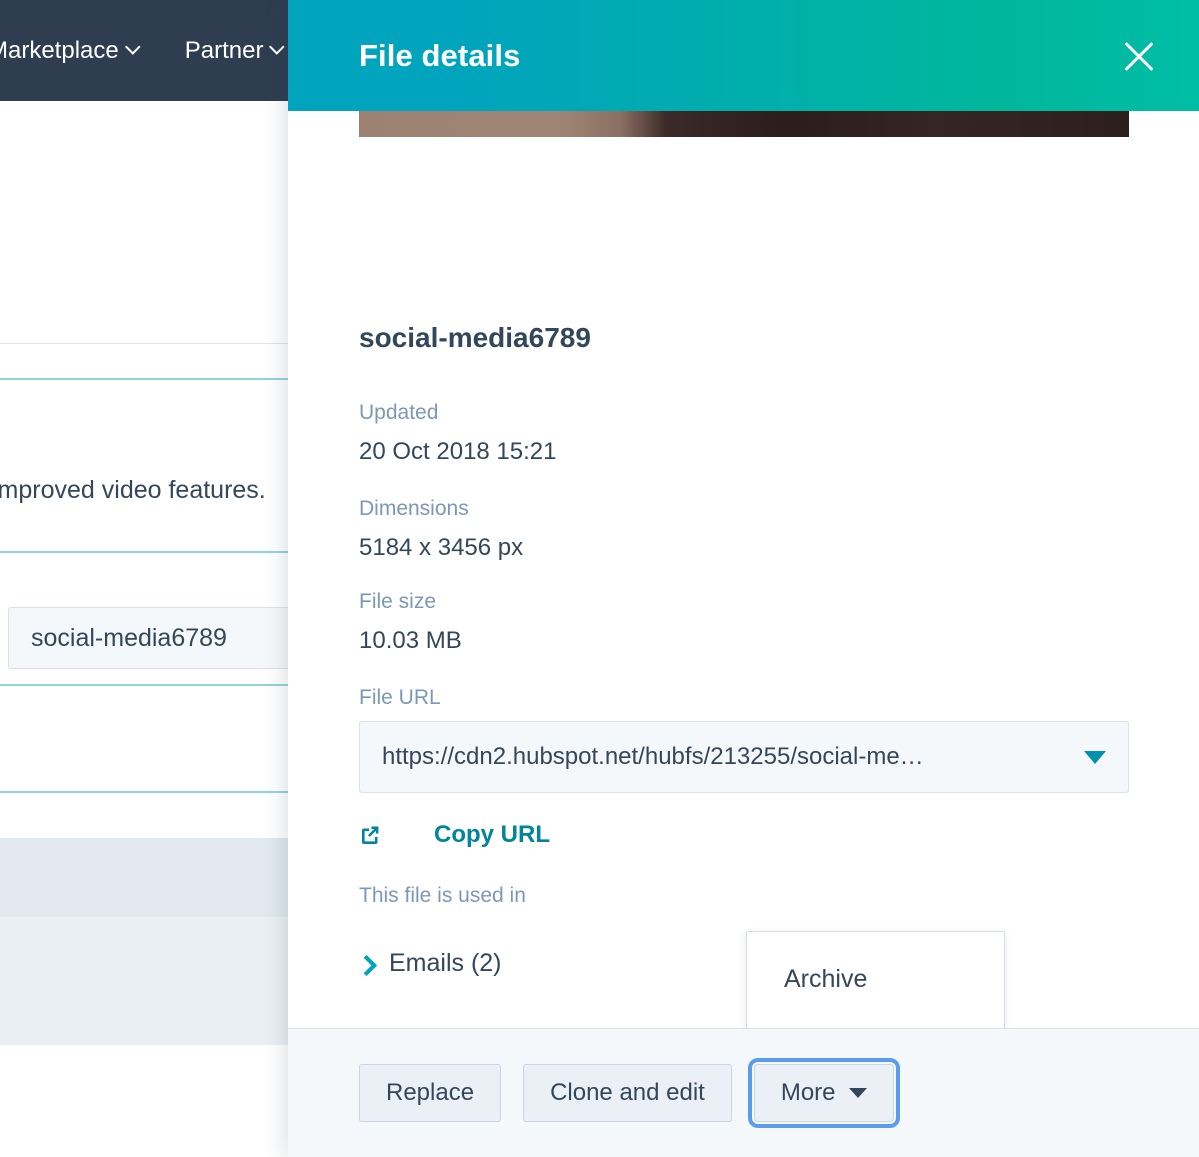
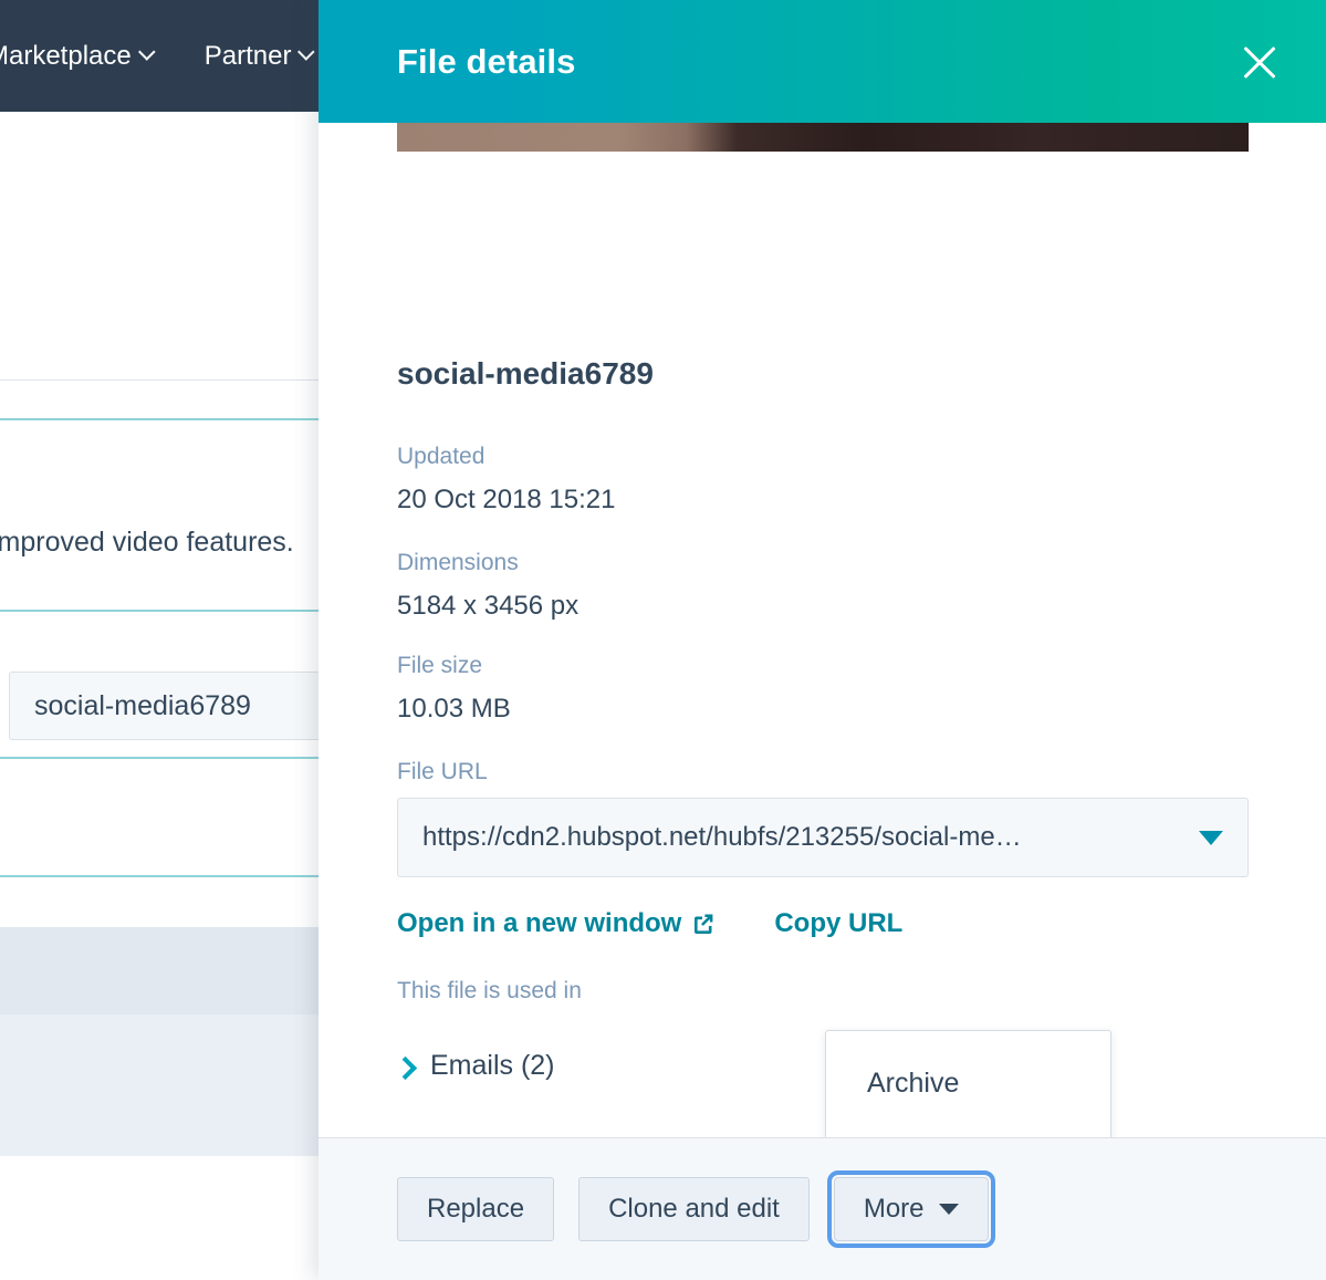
  arketplace
  Partner
  mproved video features.
  social-media6789
  File details
  social-media6789
  Updated
  20 Oct 2018 15:21
  Dimensions
  5184 x 3456 px
  File size
  10.03 MB
  File URL
  https://cdn2.hubspot.net/hubfs/213255/social-me…
+ Open in a new window
  Copy URL
  This file is used in
  Emails (2)
  Archive
  Replace
  Clone and edit
  More
